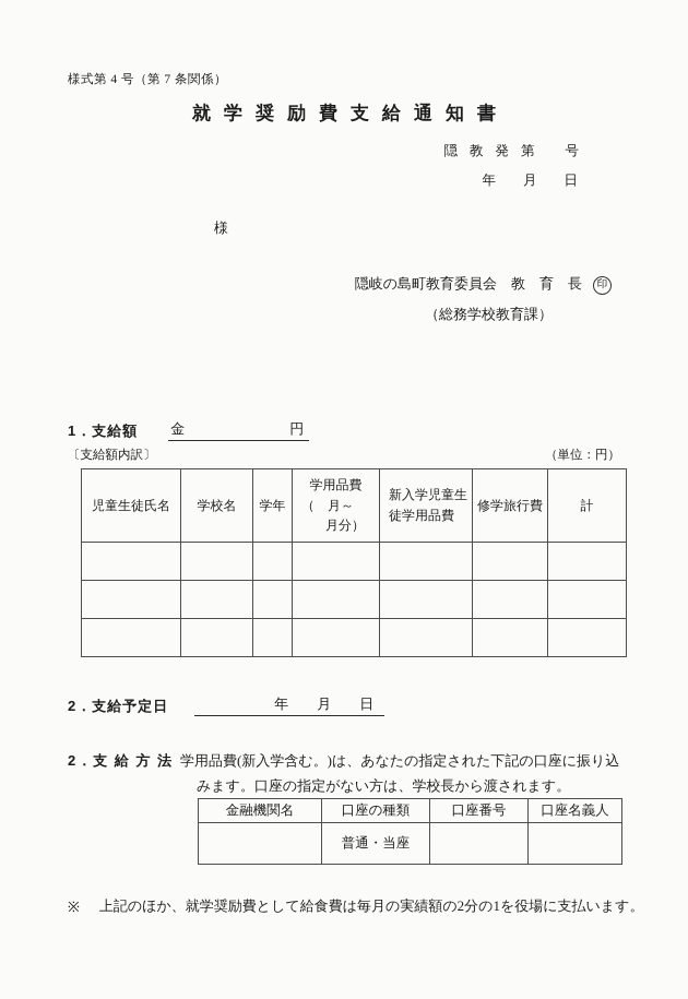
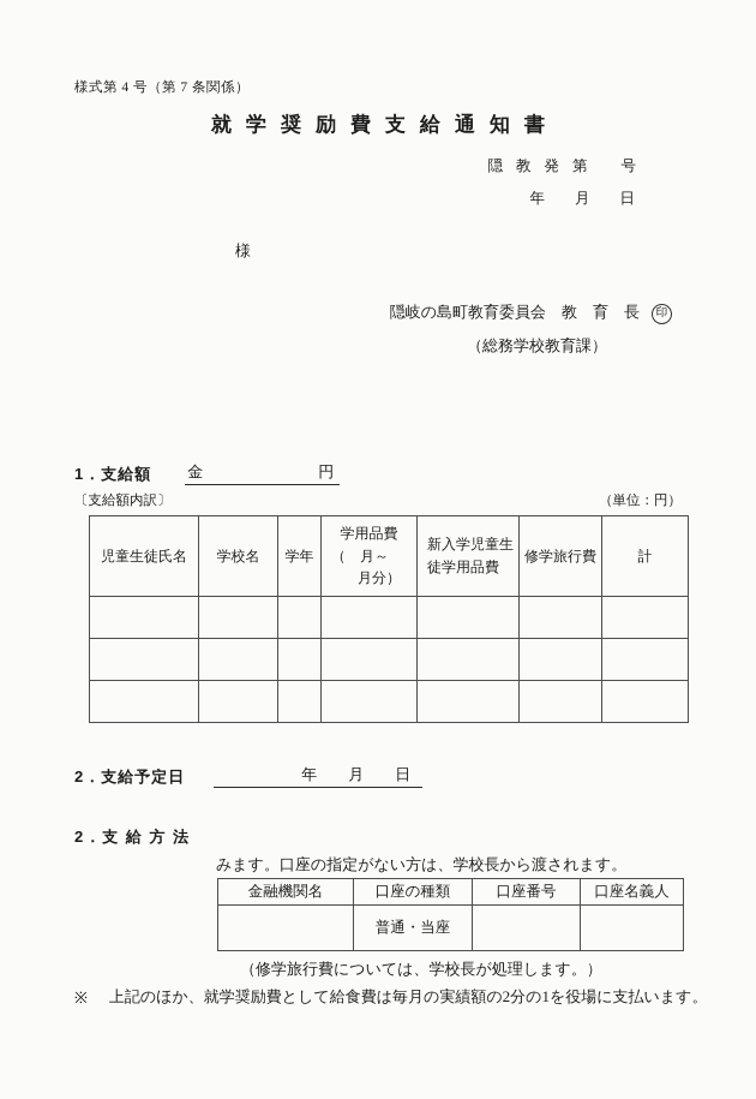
  様式第 4 号（第 7 条関係）
  就学奨励費支給通知書
  隠教発第 号
  年 月 日
  様
  隠岐の島町教育委員会 教 育 長 印
  （総務学校教育課）
  1．支給額
  金
  円
  〔支給額内訳〕
  （単位：円）
  児童生徒氏名	学校名	学年	学用品費 （ 月～ 月分）	新入学児童生 徒学用品費	修学旅行費	計
  2．支給予定日
  年 月 日
  2．支 給 方 法
- 学用品費(新入学含む。)は、あなたの指定された下記の口座に振り込
  みます。口座の指定がない方は、学校長から渡されます。
  金融機関名	口座の種類	口座番号	口座名義人
  	普通・当座
+ （修学旅行費については、学校長が処理します。）
  ※
  上記のほか、就学奨励費として給食費は毎月の実績額の2分の1を役場に支払います。
